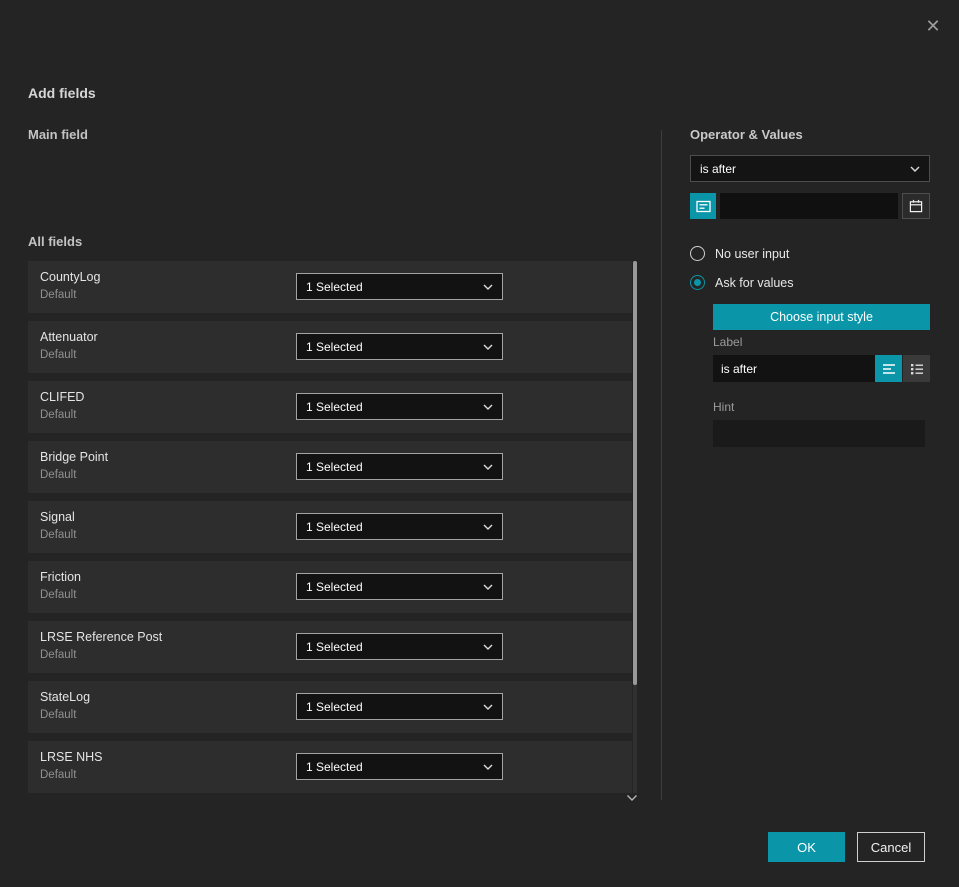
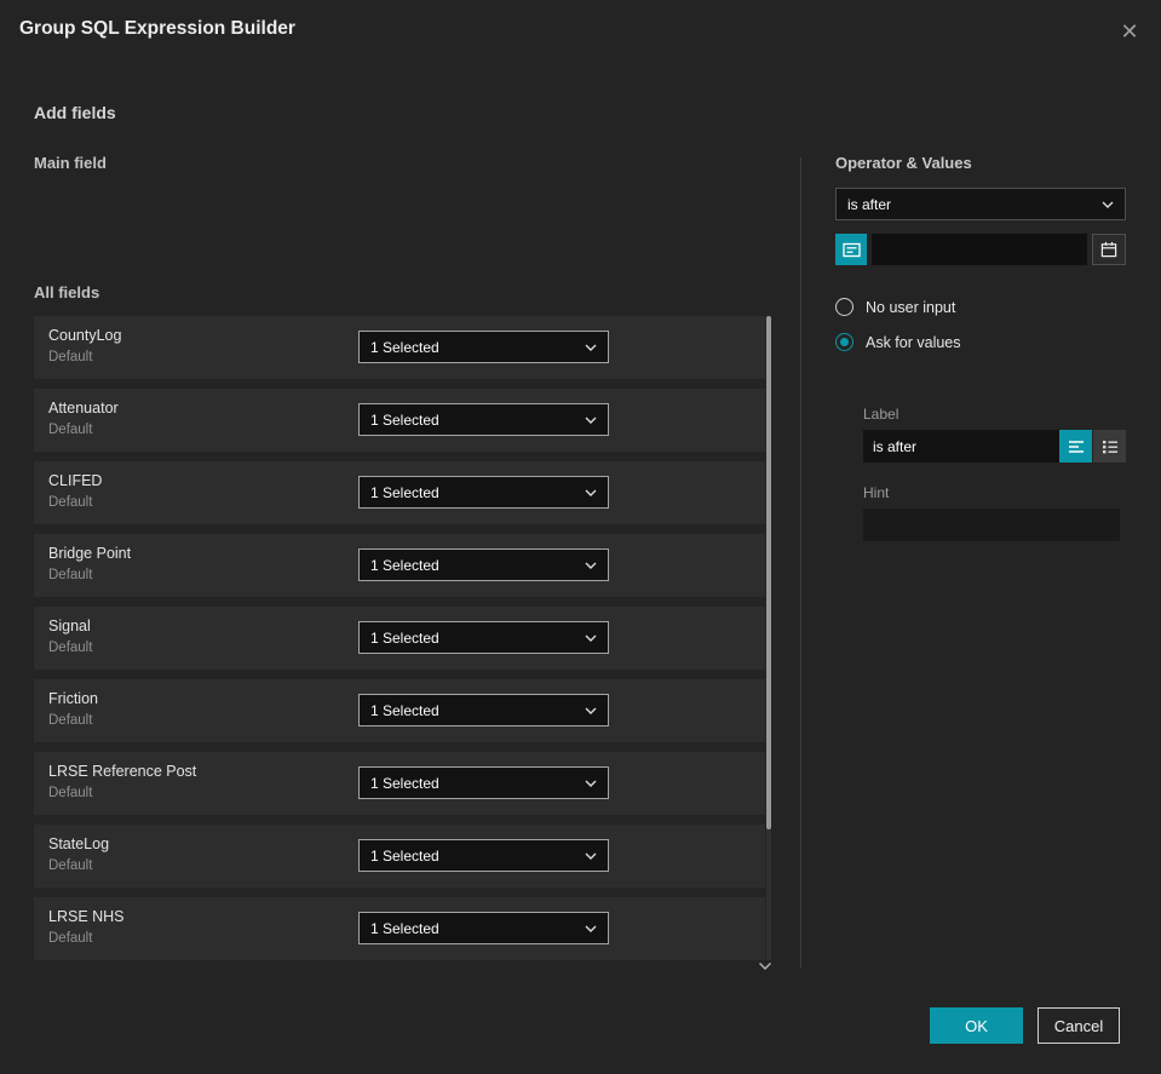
+ Group SQL Expression Builder
  ✕
  Add fields
  Main field
  All fields
  CountyLog
  Default
  1 Selected
  Attenuator
  Default
  1 Selected
  CLIFED
  Default
  1 Selected
  Bridge Point
  Default
  1 Selected
  Signal
  Default
  1 Selected
  Friction
  Default
  1 Selected
  LRSE Reference Post
  Default
  1 Selected
  StateLog
  Default
  1 Selected
  LRSE NHS
  Default
  1 Selected
  Operator & Values
  is after
  No user input
  Ask for values
- Choose input style
  Label
  is after
  Hint
  OK
  Cancel
